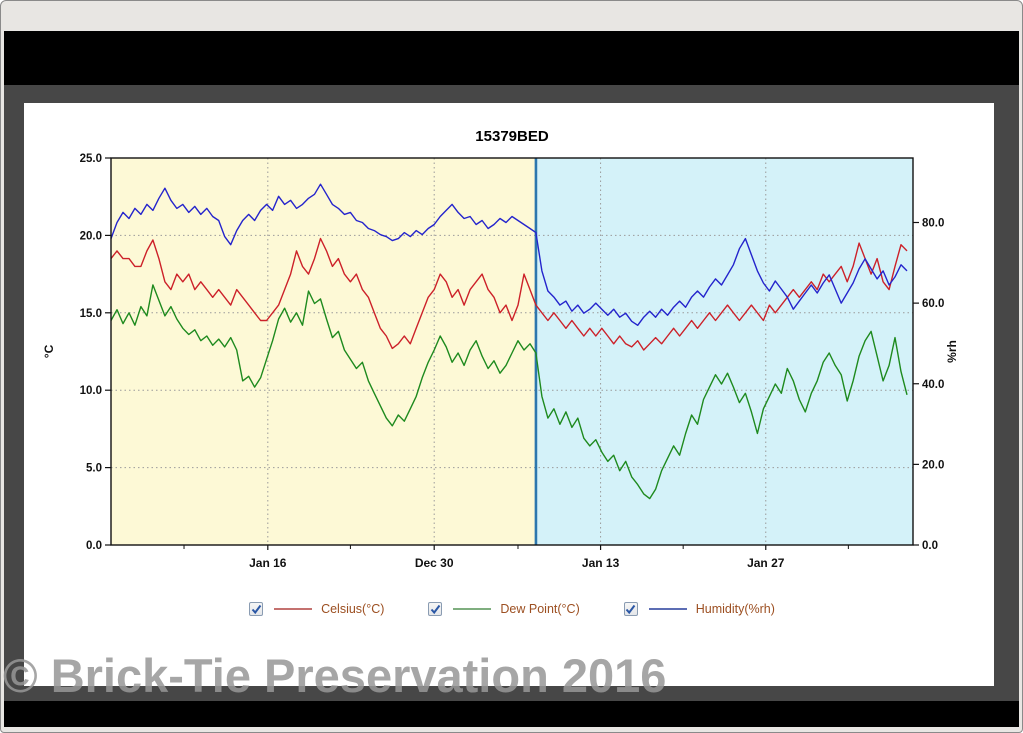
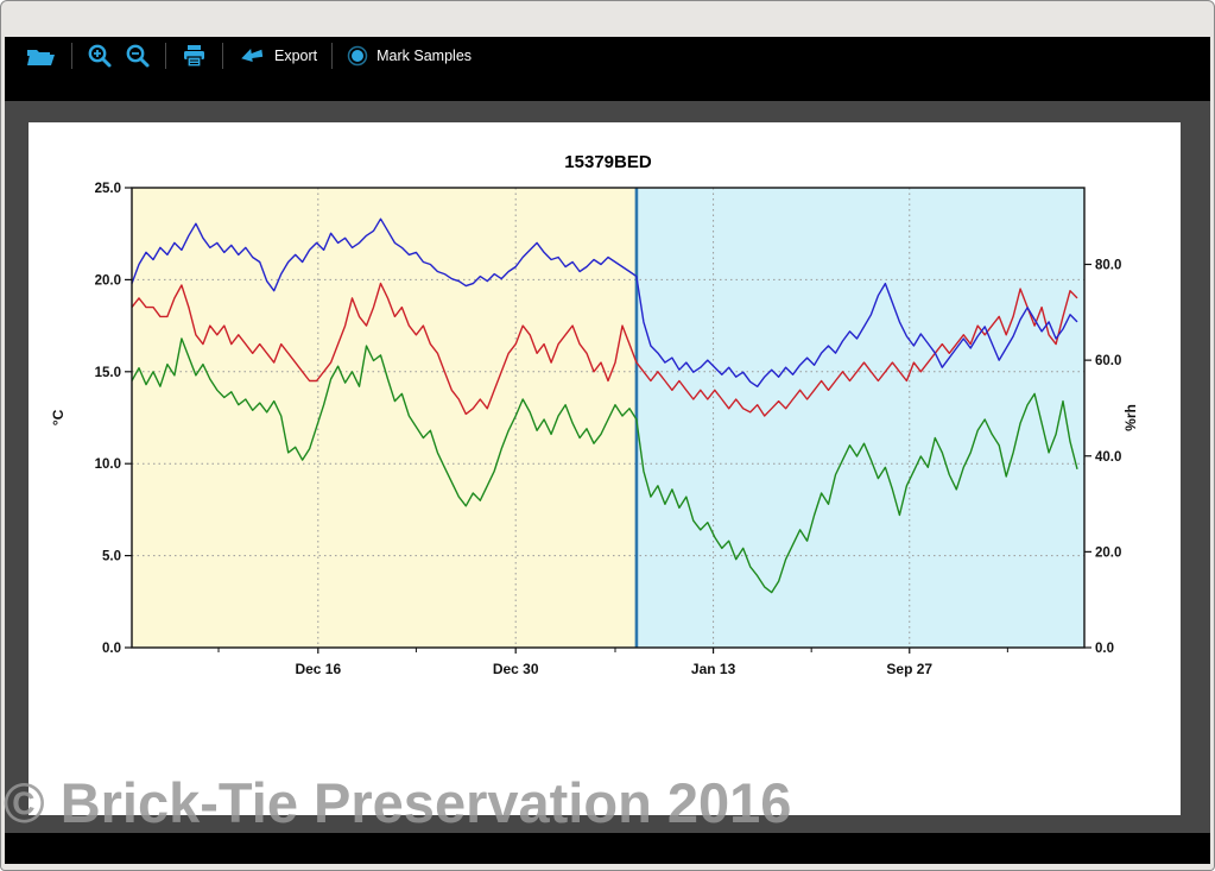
+ Export
+ Mark Samples
  0.0
  5.0
  10.0
  15.0
  20.0
  25.0
  0.0
  20.0
  40.0
  60.0
  80.0
- Jan 16
+ Dec 16
  Dec 30
  Jan 13
- Jan 27
+ Sep 27
  15379BED
- Celsius(°C)
- Dew Point(°C)
- Humidity(%rh)
  © Brick-Tie Preservation 2016
